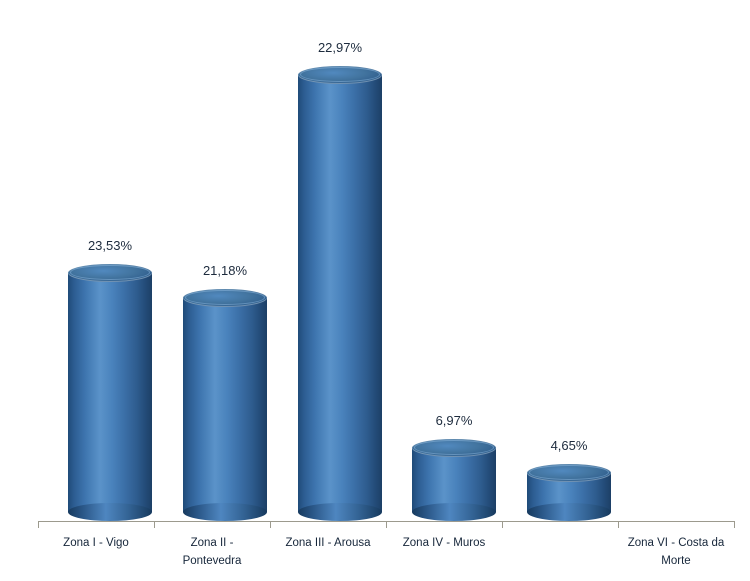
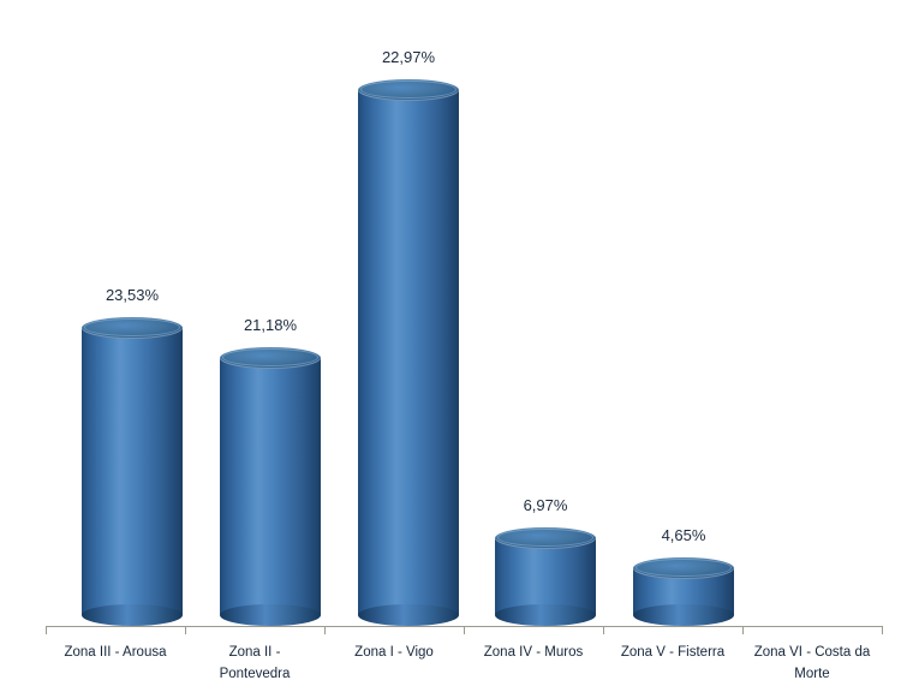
  23,53%
  21,18%
  22,97%
  6,97%
  4,65%
- Zona I - Vigo
+ Zona III - Arousa
  Zona II - Pontevedra
- Zona III - Arousa
+ Zona I - Vigo
  Zona IV - Muros
+ Zona V - Fisterra
  Zona VI - Costa da Morte
